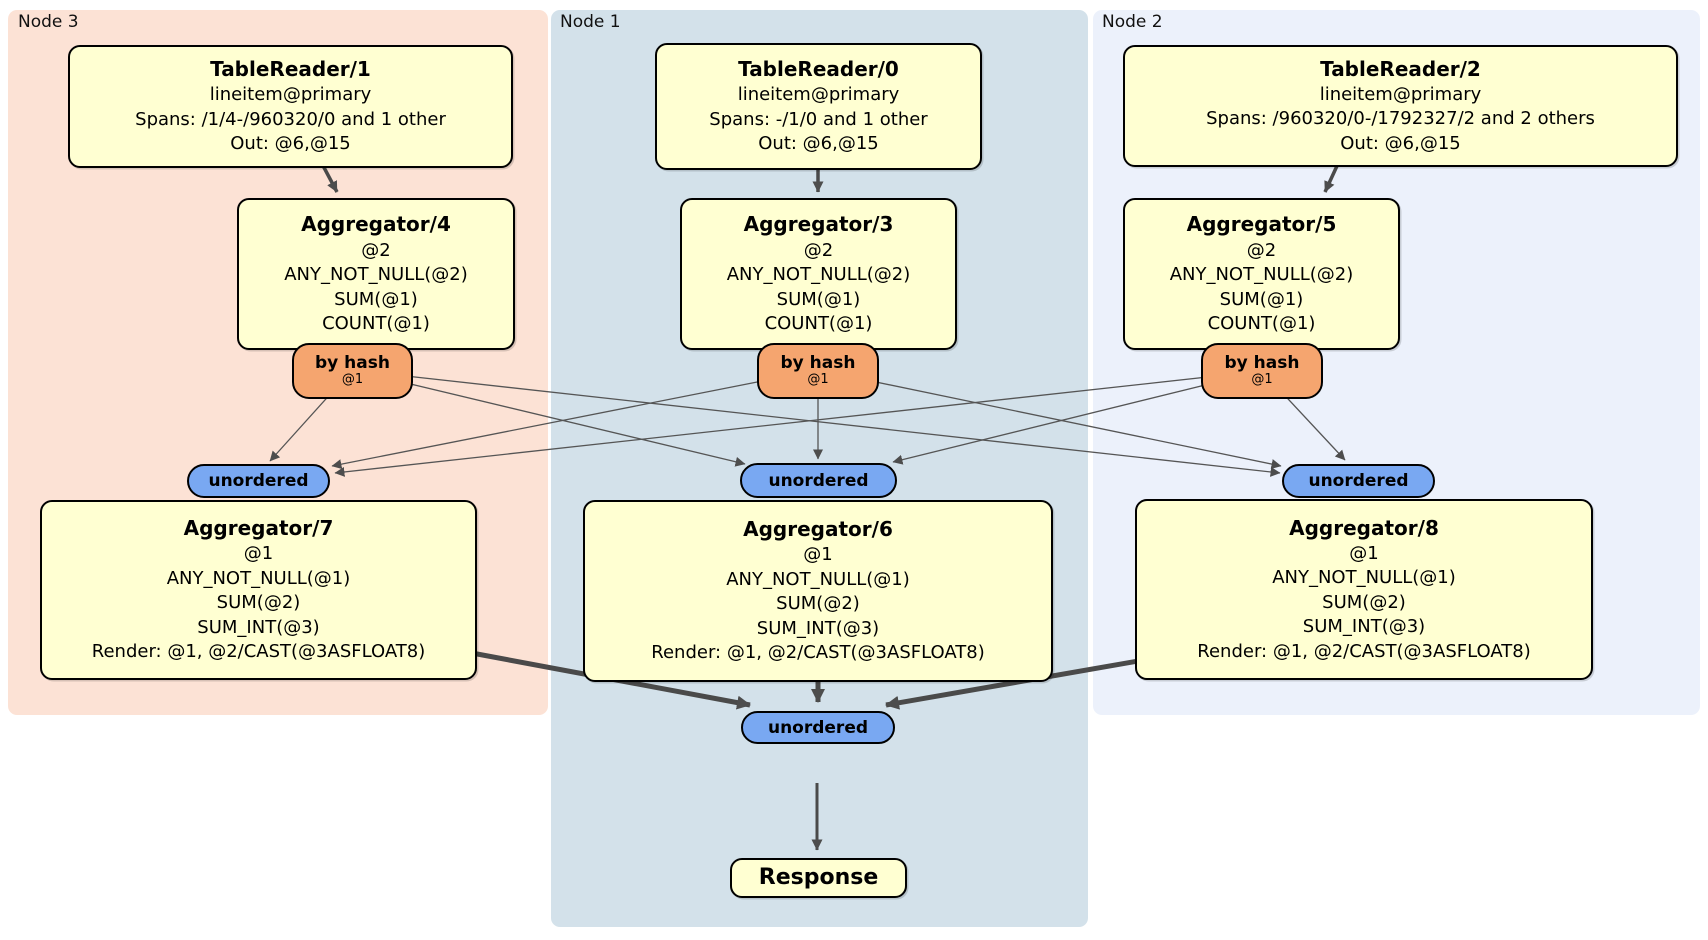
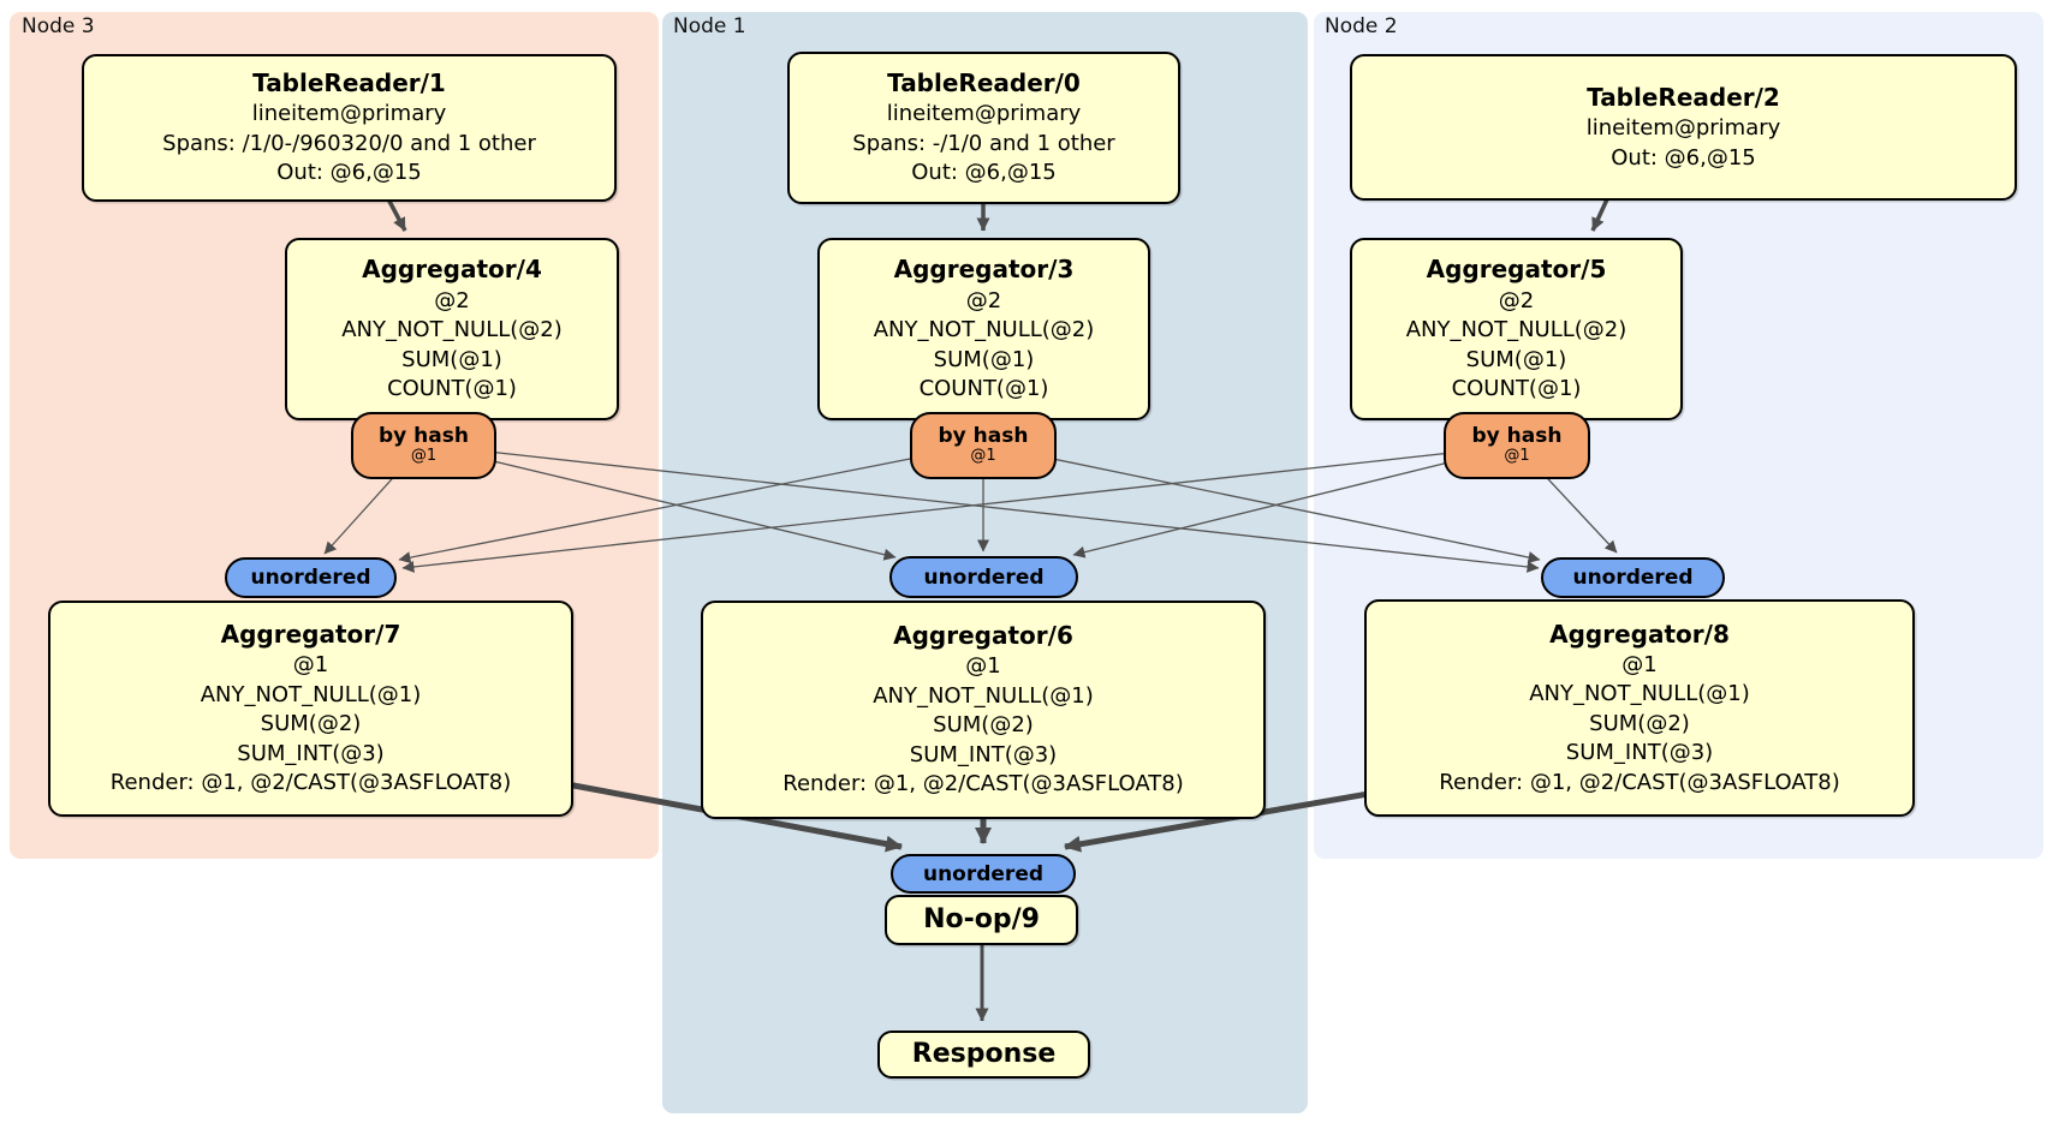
  Node 3
  Node 1
  Node 2
  TableReader/1
  lineitem@primary
- Spans: /1/4-/960320/0 and 1 other
+ Spans: /1/0-/960320/0 and 1 other
  Out: @6,@15
  TableReader/0
  lineitem@primary
  Spans: -/1/0 and 1 other
  Out: @6,@15
  TableReader/2
  lineitem@primary
- Spans: /960320/0-/1792327/2 and 2 others
  Out: @6,@15
  Aggregator/4
  @2
  ANY_NOT_NULL(@2)
  SUM(@1)
  COUNT(@1)
  Aggregator/3
  @2
  ANY_NOT_NULL(@2)
  SUM(@1)
  COUNT(@1)
  Aggregator/5
  @2
  ANY_NOT_NULL(@2)
  SUM(@1)
  COUNT(@1)
  Aggregator/7
  @1
  ANY_NOT_NULL(@1)
  SUM(@2)
  SUM_INT(@3)
  Render: @1, @2/CAST(@3ASFLOAT8)
  Aggregator/6
  @1
  ANY_NOT_NULL(@1)
  SUM(@2)
  SUM_INT(@3)
  Render: @1, @2/CAST(@3ASFLOAT8)
  Aggregator/8
  @1
  ANY_NOT_NULL(@1)
  SUM(@2)
  SUM_INT(@3)
  Render: @1, @2/CAST(@3ASFLOAT8)
+ No-op/9
  Response
  by hash
  @1
  by hash
  @1
  by hash
  @1
  unordered
  unordered
  unordered
  unordered
